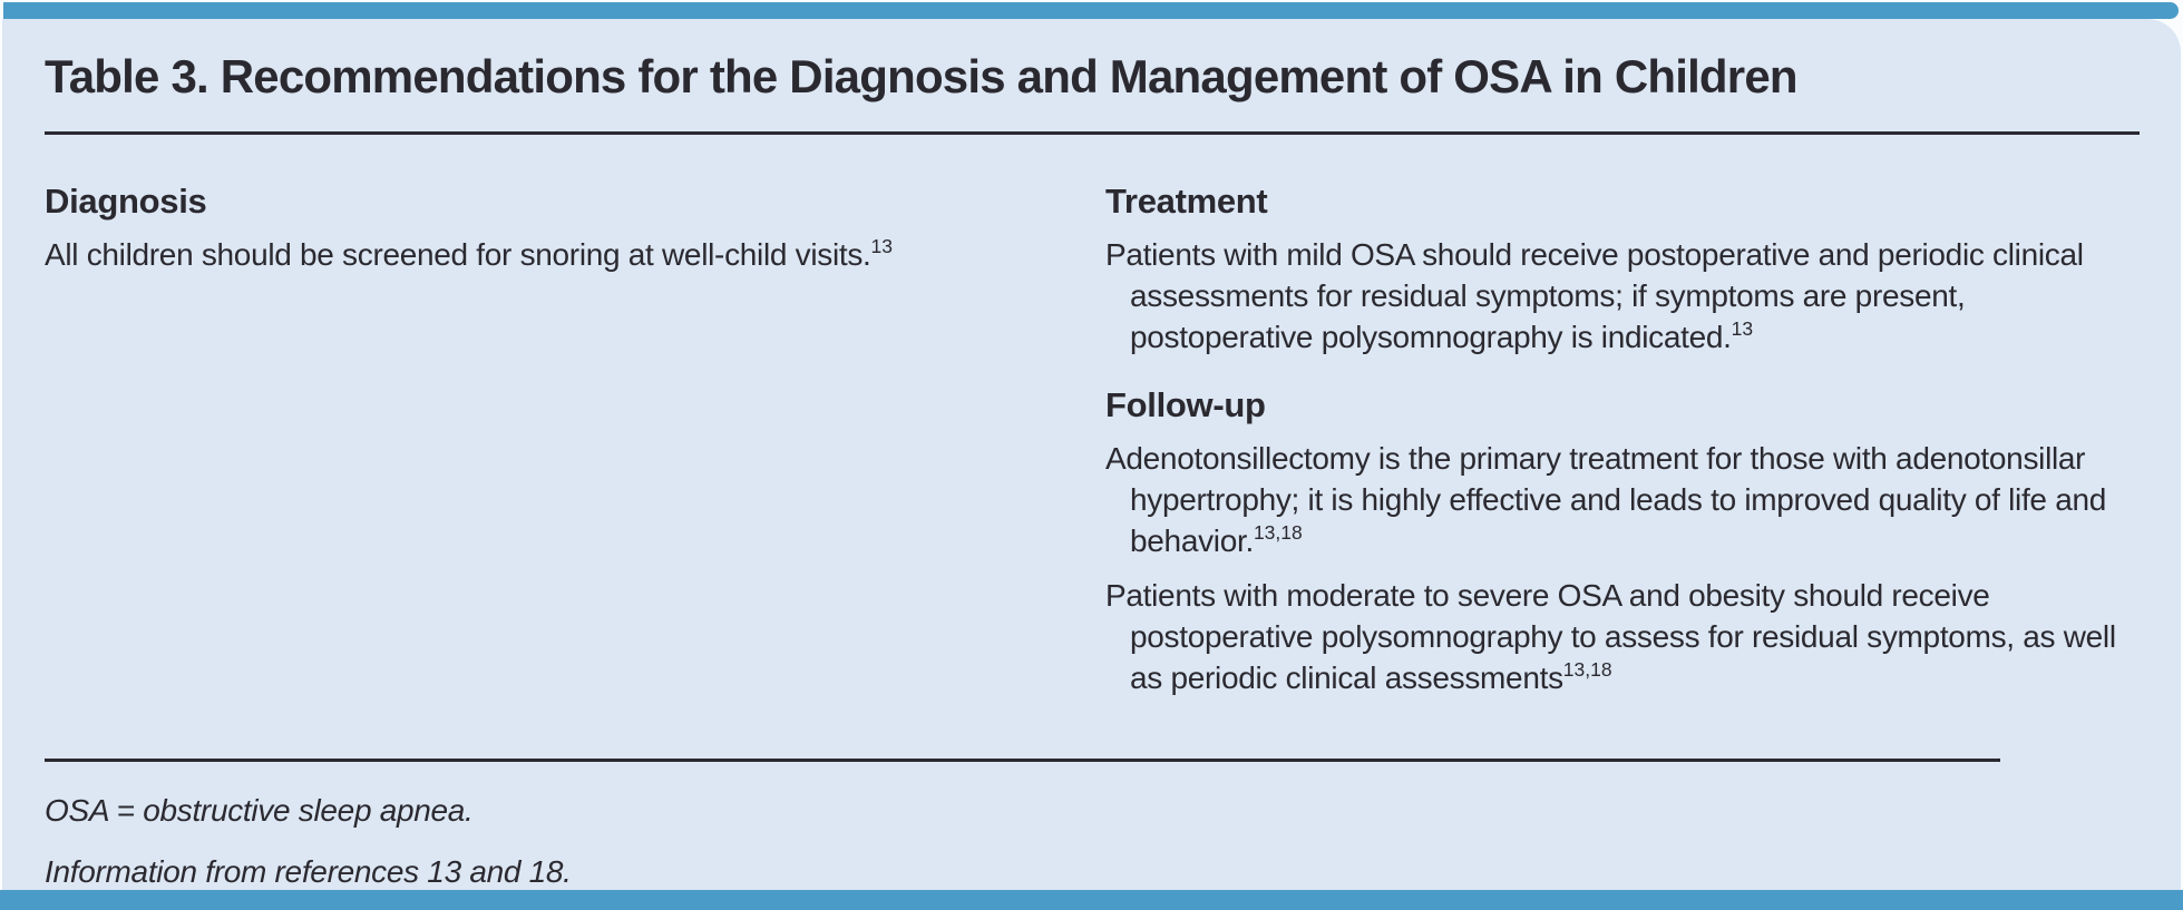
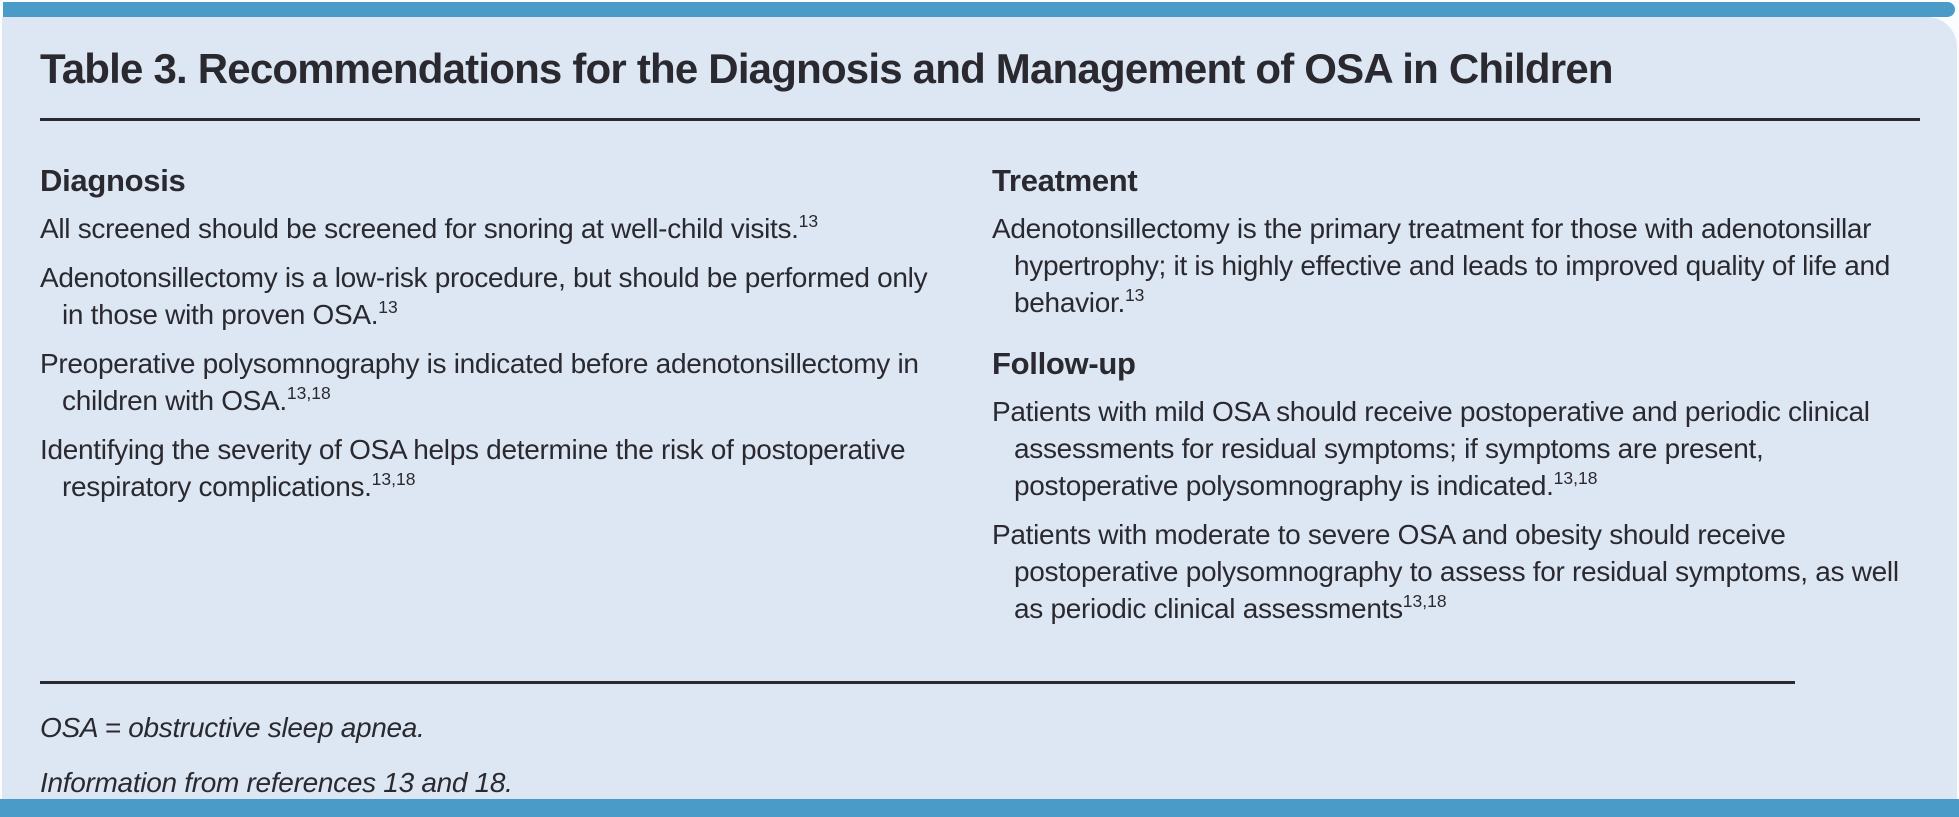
  Table 3. Recommendations for the Diagnosis and Management of OSA in Children
  Diagnosis
- All children should be screened for snoring at well-child visits.13
+ All screened should be screened for snoring at well-child visits.13
+ Adenotonsillectomy is a low-risk procedure, but should be performed only in those with proven OSA.13
+ Preoperative polysomnography is indicated before adenotonsillectomy in children with OSA.13,18
+ Identifying the severity of OSA helps determine the risk of postoperative respiratory complications.13,18
  Treatment
- Patients with mild OSA should receive postoperative and periodic clinical assessments for residual symptoms; if symptoms are present, postoperative polysomnography is indicated.13
+ Adenotonsillectomy is the primary treatment for those with adenotonsillar hypertrophy; it is highly effective and leads to improved quality of life and behavior.13
  Follow-up
- Adenotonsillectomy is the primary treatment for those with adenotonsillar hypertrophy; it is highly effective and leads to improved quality of life and behavior.13,18
+ Patients with mild OSA should receive postoperative and periodic clinical assessments for residual symptoms; if symptoms are present, postoperative polysomnography is indicated.13,18
  Patients with moderate to severe OSA and obesity should receive postoperative polysomnography to assess for residual symptoms, as well as periodic clinical assessments13,18
  OSA = obstructive sleep apnea.
  Information from references 13 and 18.
